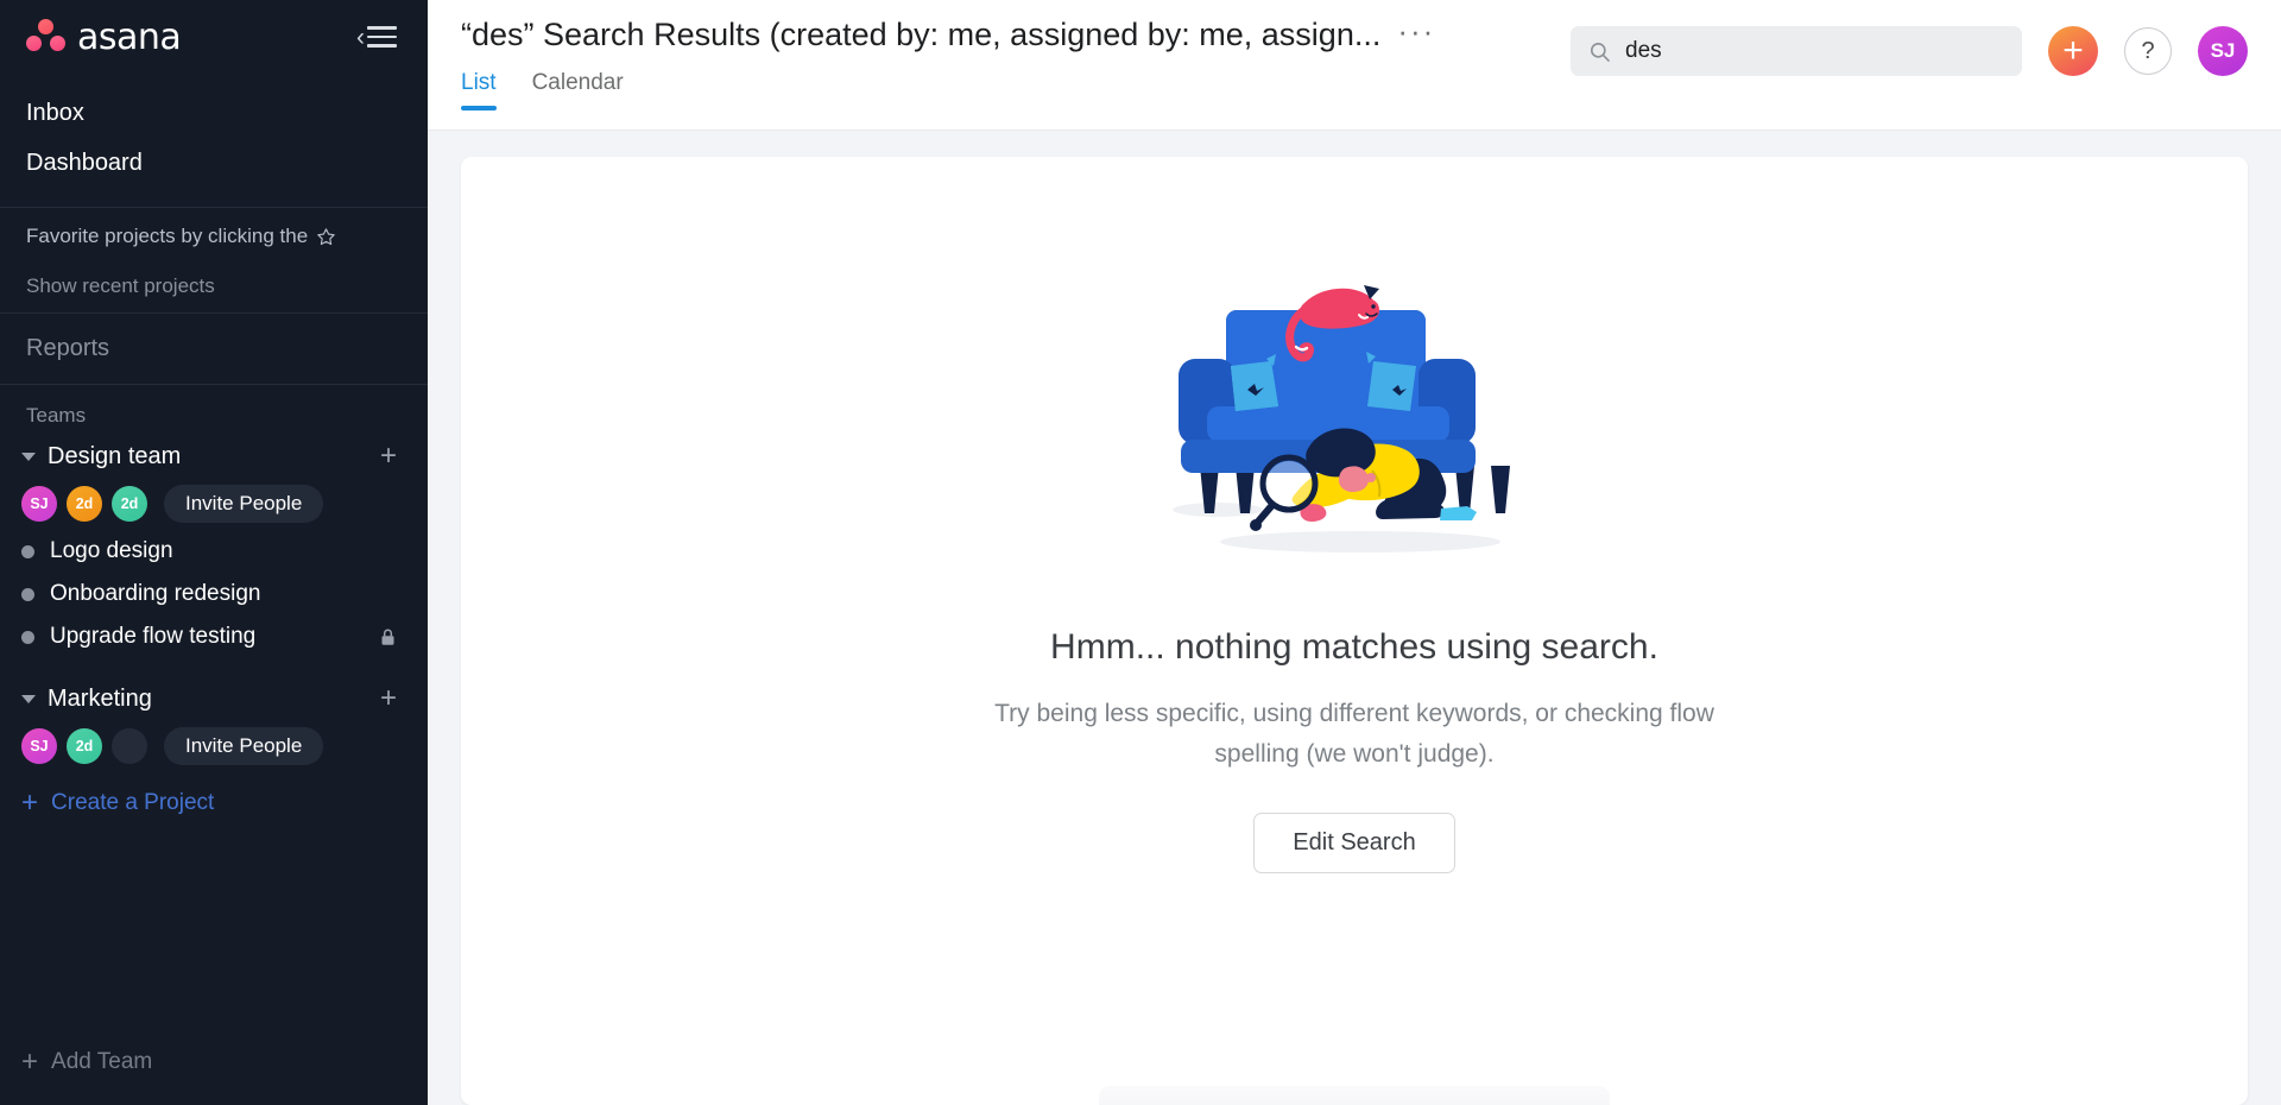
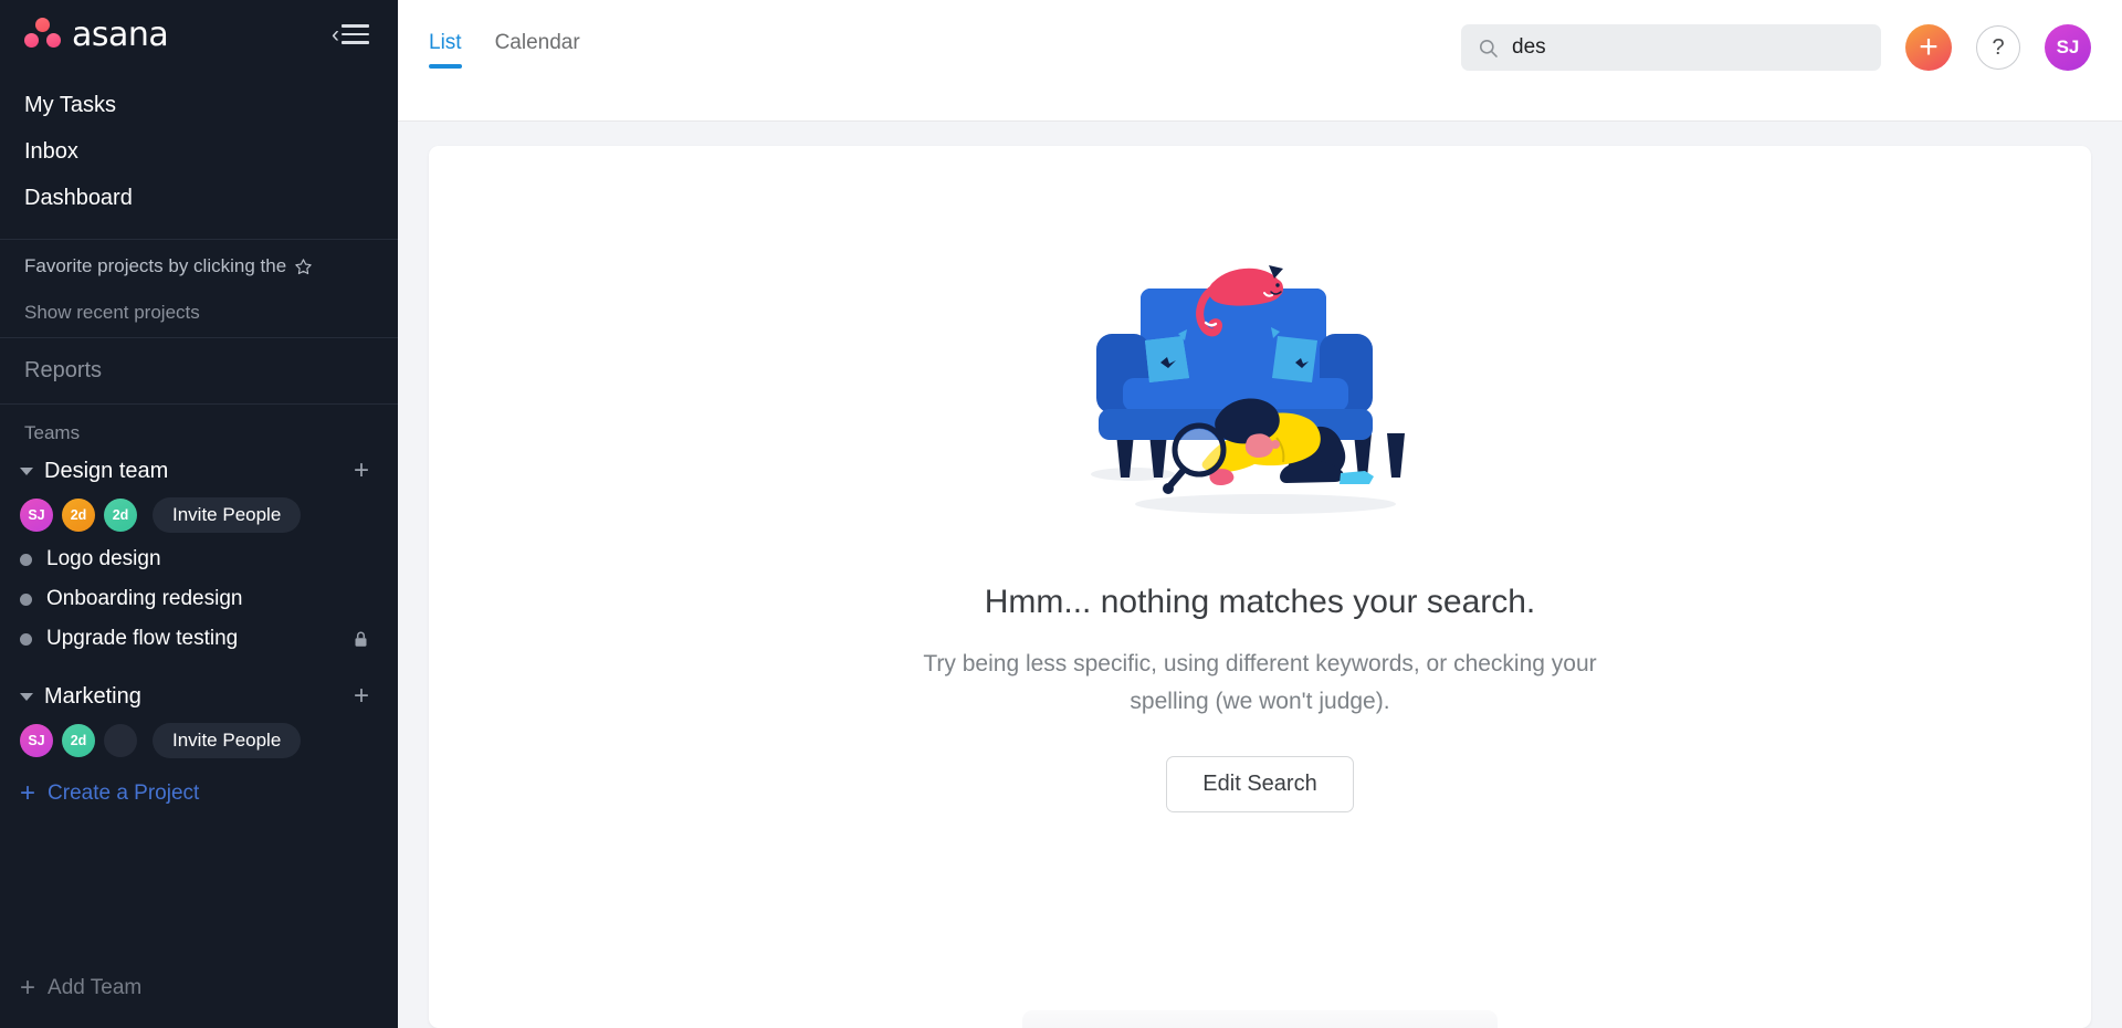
  asana
  ‹
+ My Tasks
  Inbox
  Dashboard
  Favorite projects by clicking the
  Show recent projects
  Reports
  Teams
  Design team
  +
  SJ
  2d
  2d
  Invite People
  Logo design
  Onboarding redesign
  Upgrade flow testing
  Marketing
  +
  SJ
  2d
  Invite People
  +
  Create a Project
  +
  Add Team
- “des” Search Results (created by: me, assigned by: me, assign...
- ···
  List
  Calendar
  des
  +
  ?
  SJ
- Hmm... nothing matches using search.
+ Hmm... nothing matches your search.
- Try being less specific, using different keywords, or checking flow spelling (we won't judge).
+ Try being less specific, using different keywords, or checking your spelling (we won't judge).
  Edit Search
